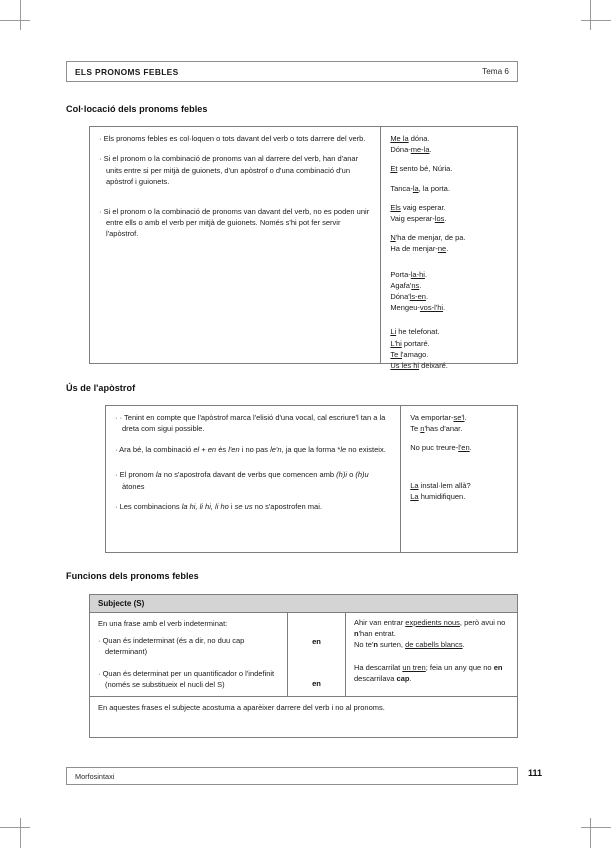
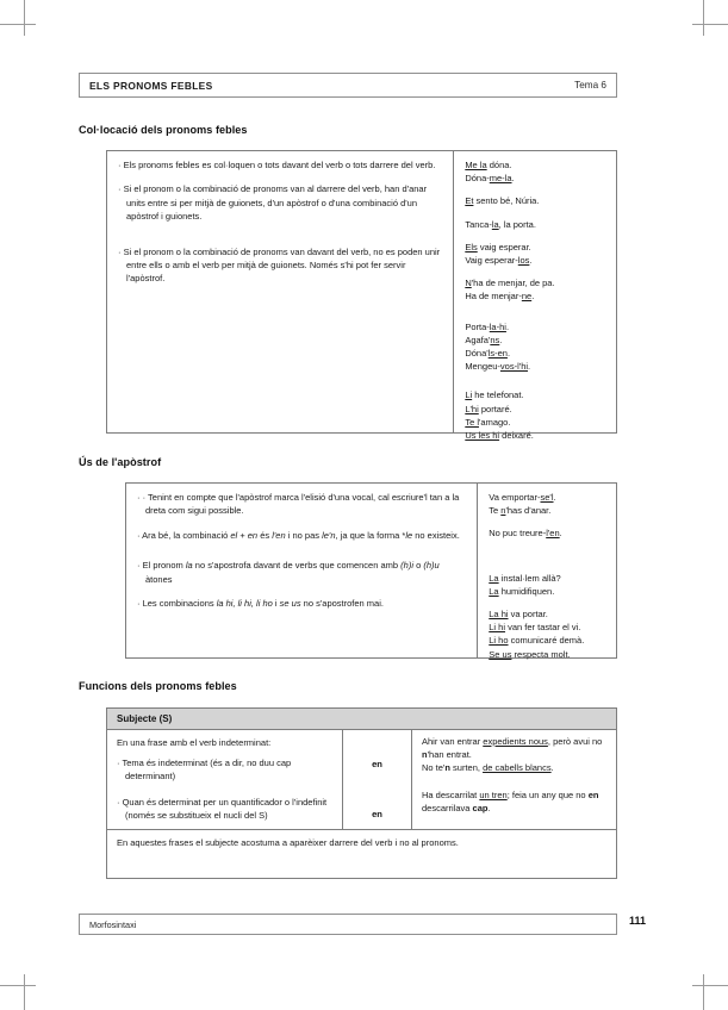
  ELS PRONOMS FEBLES
  Tema 6
  Col·locació dels pronoms febles
  Els pronoms febles es col·loquen o tots davant del verb o tots darrere del verb.
  Si el pronom o la combinació de pronoms van al darrere del verb, han d'anar units entre si per mitjà de guionets, d'un apòstrof o d'una combinació d'un apòstrof i guionets.
  Si el pronom o la combinació de pronoms van davant del verb, no es poden unir entre ells o amb el verb per mitjà de guionets. Només s'hi pot fer servir l'apòstrof.
  Me la dóna.
  Dóna-me-la.
  Et sento bé, Núria.
  Tanca-la, la porta.
  Els vaig esperar.
  Vaig esperar-los.
  N'ha de menjar, de pa.
  Ha de menjar-ne.
  Porta-la-hi.
  Agafa'ns.
  Dóna'ls-en.
  Mengeu-vos-l'hi.
  Li he telefonat.
  L'hi portaré.
  Te l'amago.
  Us les hi deixaré.
  Ús de l'apòstrof
  · Tenint en compte que l'apòstrof marca l'elisió d'una vocal, cal escriure'l tan a la dreta com sigui possible.
  · Ara bé, la combinació el + en és l'en i no pas le'n, ja que la forma *le no existeix.
  · El pronom la no s'apostrofa davant de verbs que comencen amb (h)i o (h)u àtones
  · Les combinacions la hi, li hi, li ho i se us no s'apostrofen mai.
  Va emportar-se'l.
  Te n'has d'anar.
  No puc treure-l'en.
  La instal·lem allà?
  La humidifiquen.
+ La hi va portar.
+ Li hi van fer tastar el vi.
+ Li ho comunicaré demà.
+ Se us respecta molt.
  Funcions dels pronoms febles
  Subjecte (S)
  En una frase amb el verb indeterminat:
- Quan és indeterminat (és a dir, no duu cap determinant)
+ Tema és indeterminat (és a dir, no duu cap determinant)
  Quan és determinat per un quantificador o l'indefinit (només se substitueix el nucli del S)
  en
  en
  Ahir van entrar expedients nous, però avui no n'han entrat.
  No te'n surten, de cabells blancs.
  Ha descarrilat un tren; feia un any que no en descarrilava cap.
  En aquestes frases el subjecte acostuma a aparèixer darrere del verb i no al pronoms.
  Morfosintaxi
  111
